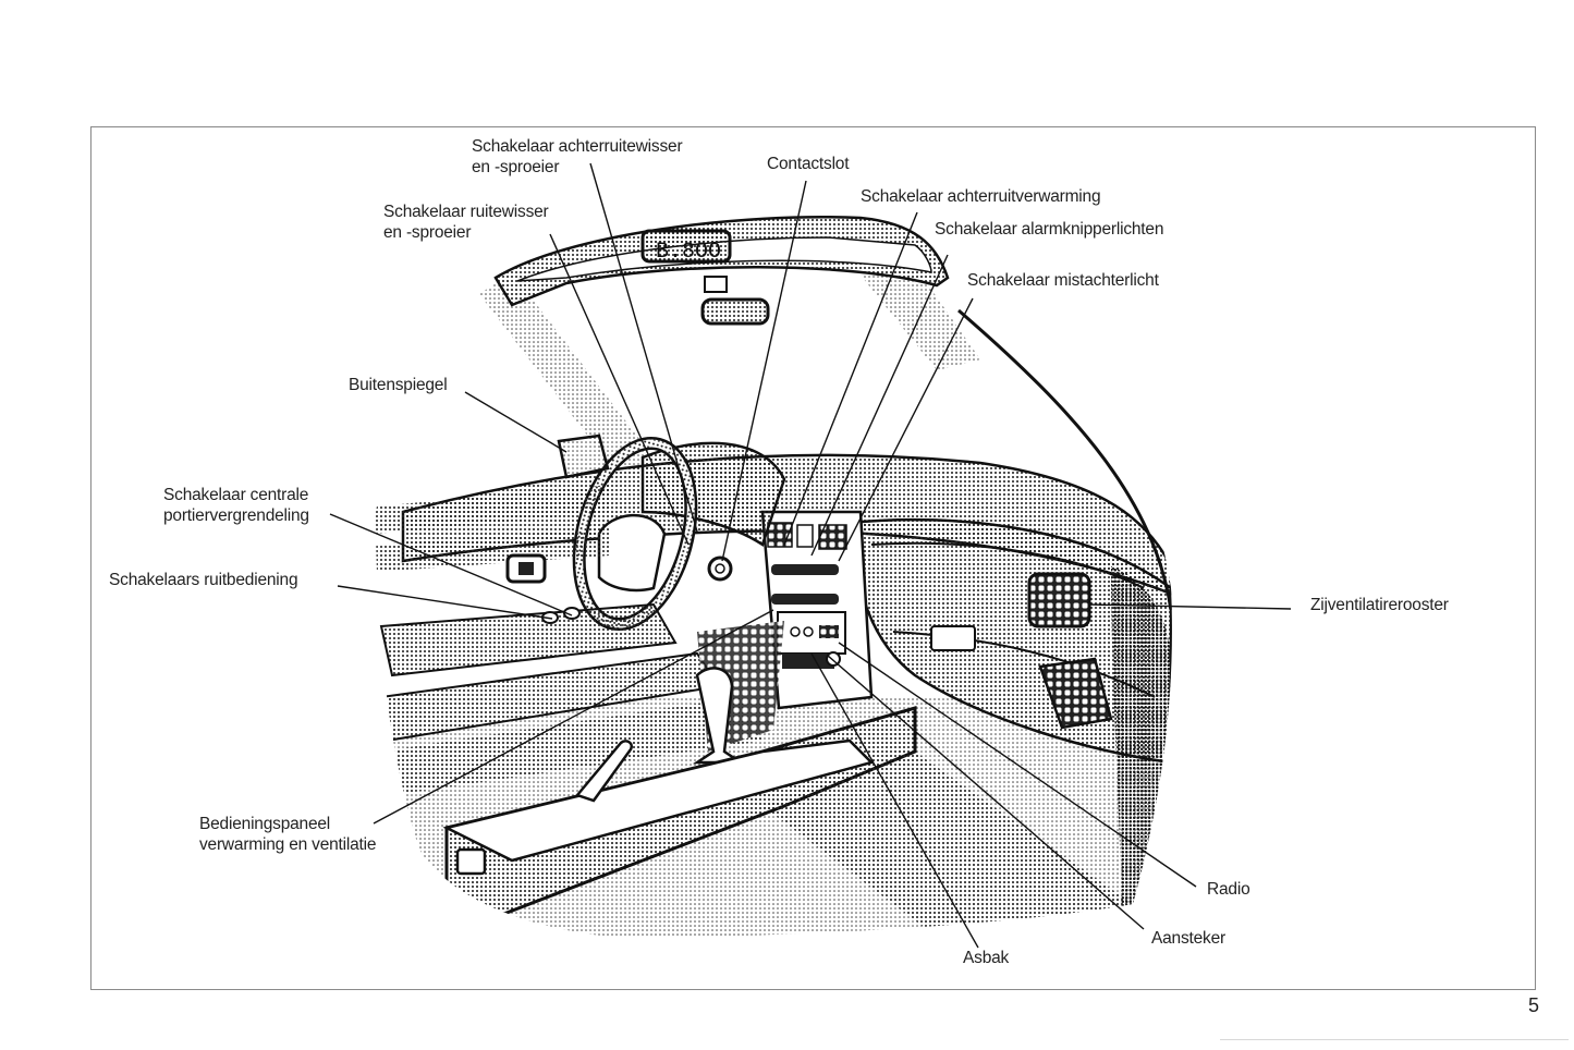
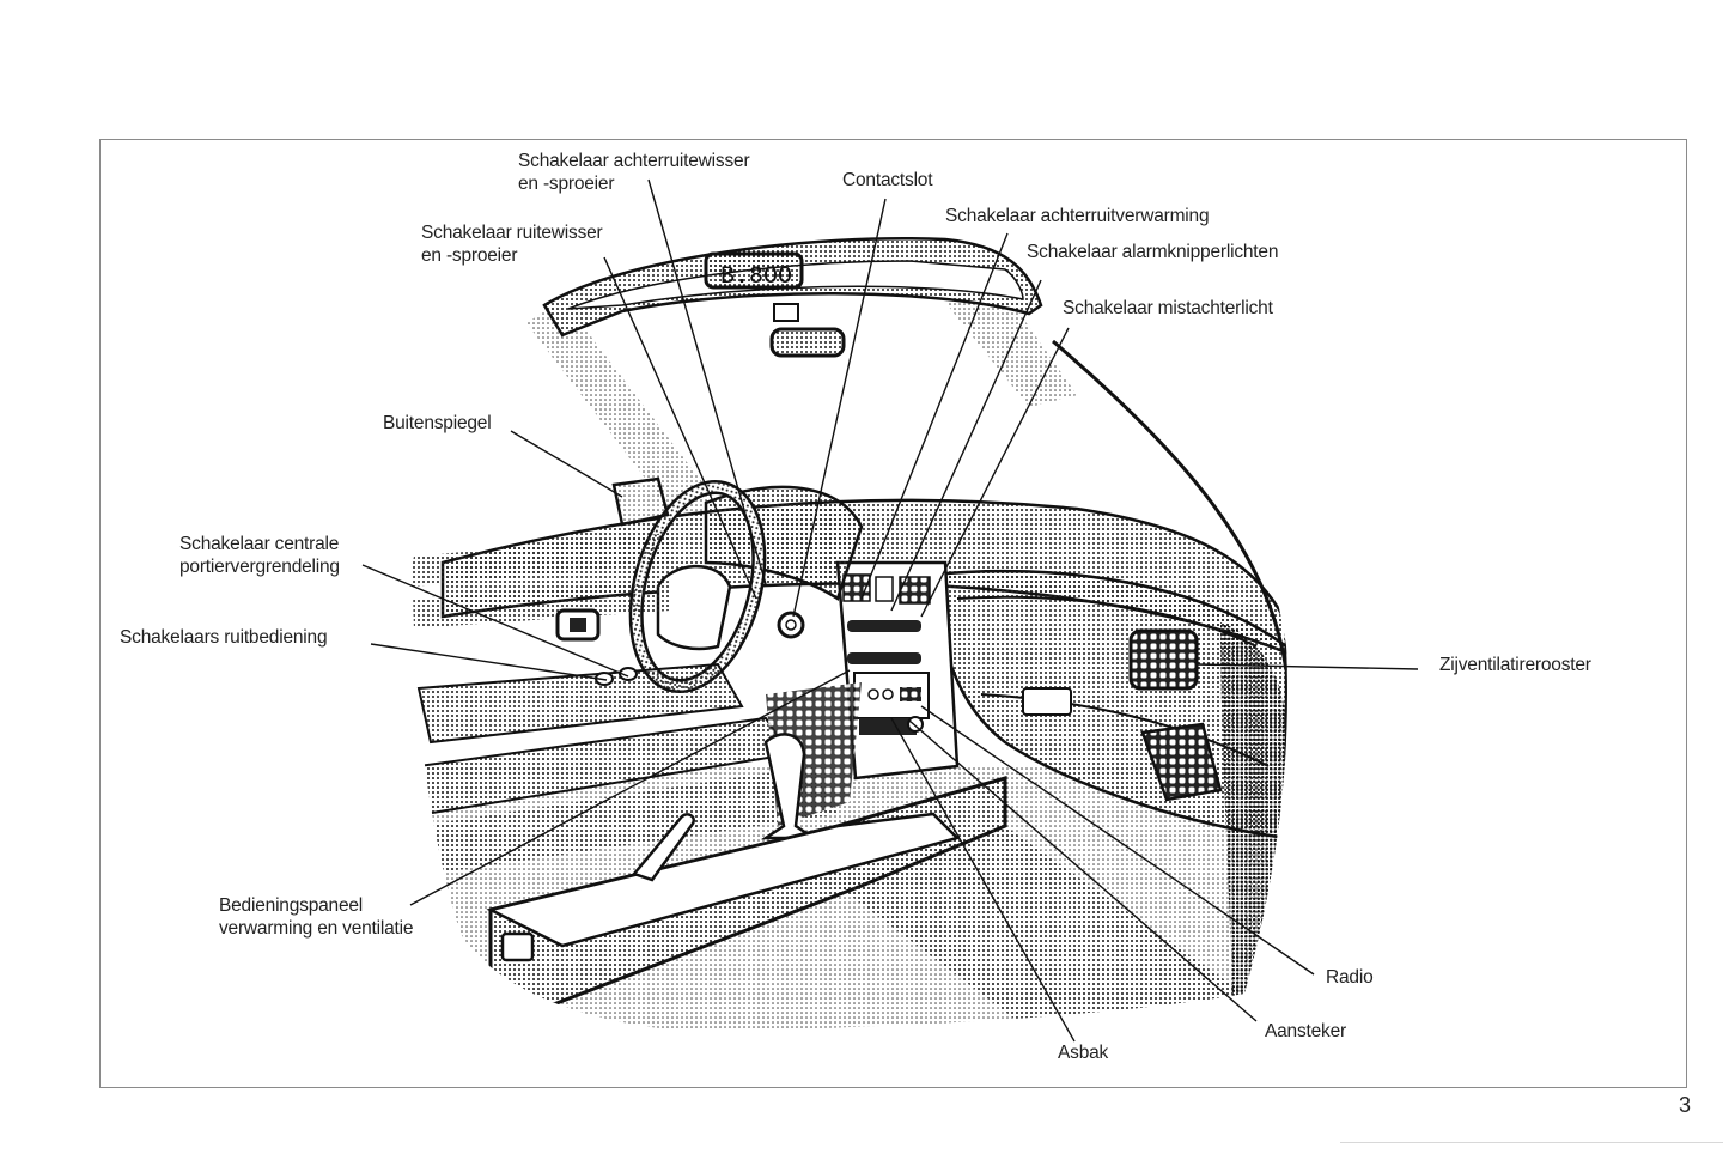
  B.8OO
  Schakelaar achterruitewisser
  en -sproeier
  Schakelaar ruitewisser
  en -sproeier
  Contactslot
  Schakelaar achterruitverwarming
  Schakelaar alarmknipperlichten
  Schakelaar mistachterlicht
  Buitenspiegel
  Schakelaar centrale
  portiervergrendeling
  Schakelaars ruitbediening
  Zijventilatirerooster
  Bedieningspaneel
  verwarming en ventilatie
  Radio
  Aansteker
  Asbak
- 5
+ 3
